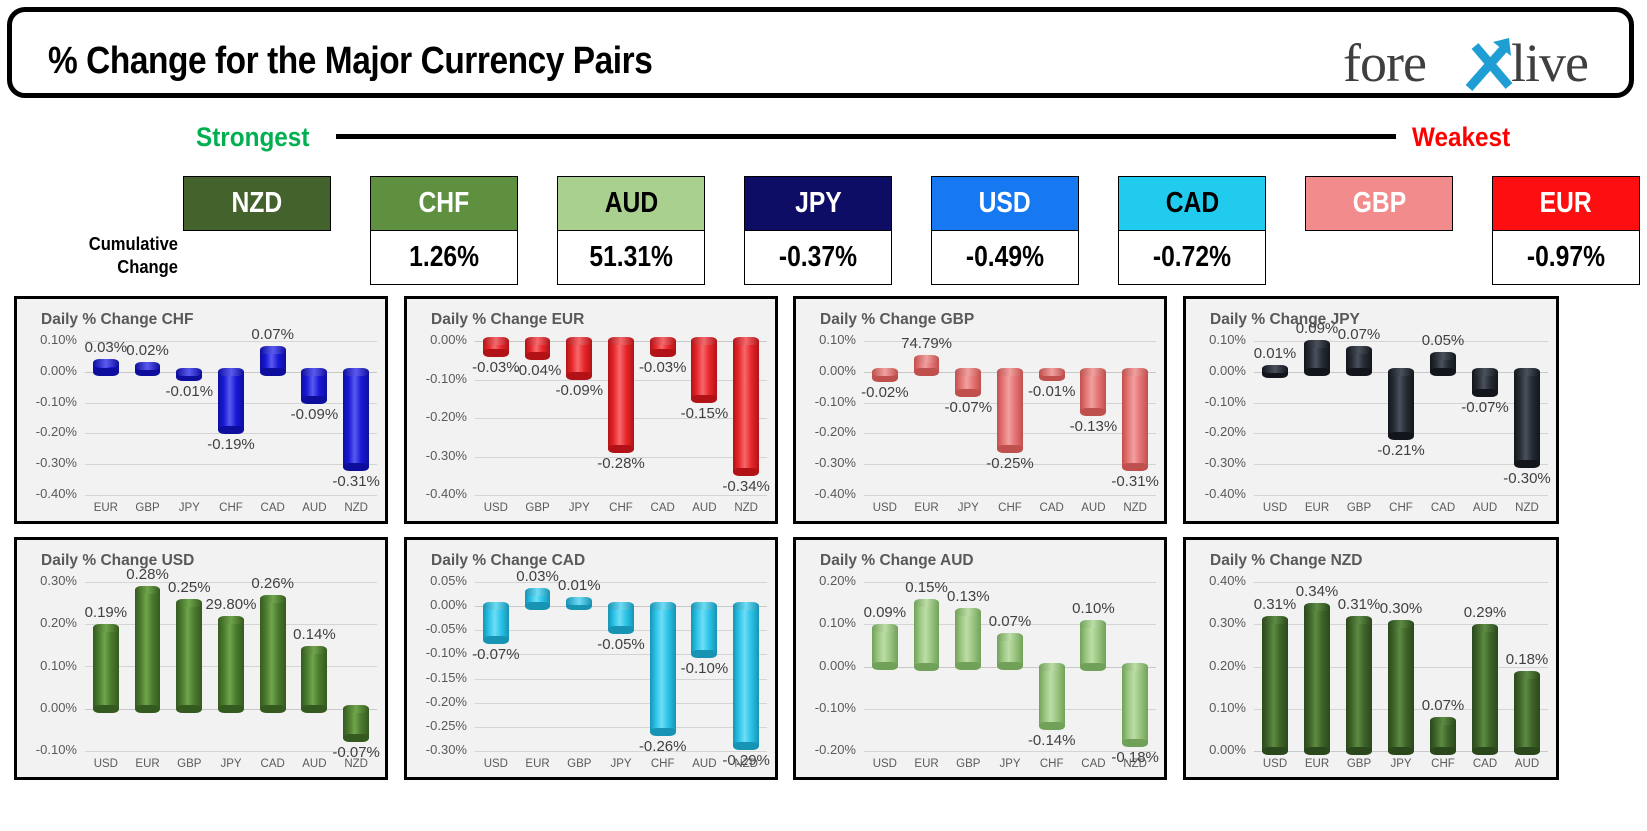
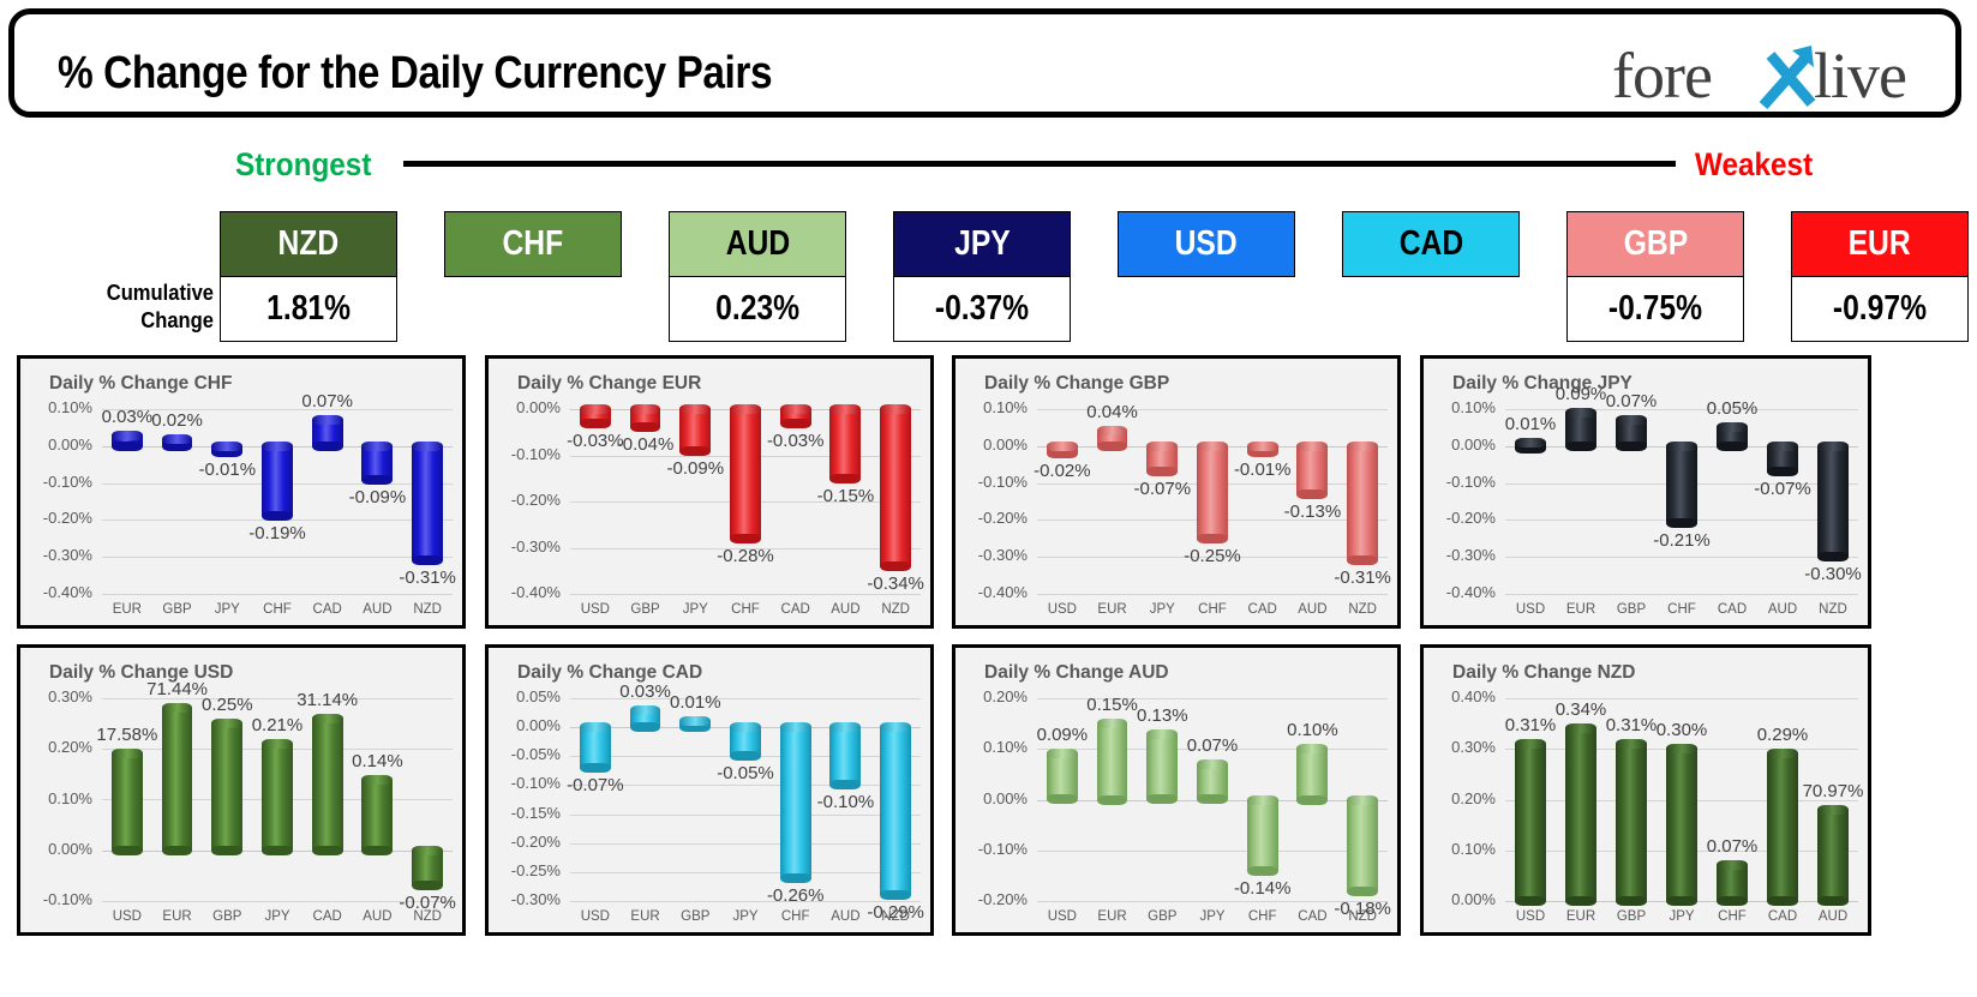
- % Change for the Major Currency Pairs
+ % Change for the Daily Currency Pairs
  fore
  live
  Strongest
  Weakest
  Cumulative
  Change
  NZD
+ 1.81%
  CHF
- 1.26%
  AUD
- 51.31%
+ 0.23%
  JPY
  -0.37%
  USD
- -0.49%
  CAD
- -0.72%
  GBP
+ -0.75%
  EUR
  -0.97%
  Daily % Change CHF
  0.10%
  0.00%
  -0.10%
  -0.20%
  -0.30%
  -0.40%
  0.03%
  EUR
  0.02%
  GBP
  -0.01%
  JPY
  -0.19%
  CHF
  0.07%
  CAD
  -0.09%
  AUD
  -0.31%
  NZD
  Daily % Change EUR
  0.00%
  -0.10%
  -0.20%
  -0.30%
  -0.40%
  -0.03%
  USD
  -0.04%
  GBP
  -0.09%
  JPY
  -0.28%
  CHF
  -0.03%
  CAD
  -0.15%
  AUD
  -0.34%
  NZD
  Daily % Change GBP
  0.10%
  0.00%
  -0.10%
  -0.20%
  -0.30%
  -0.40%
  -0.02%
  USD
- 74.79%
+ 0.04%
  EUR
  -0.07%
  JPY
  -0.25%
  CHF
  -0.01%
  CAD
  -0.13%
  AUD
  -0.31%
  NZD
  Daily % Change JPY
  0.10%
  0.00%
  -0.10%
  -0.20%
  -0.30%
  -0.40%
  0.01%
  USD
  0.09%
  EUR
  0.07%
  GBP
  -0.21%
  CHF
  0.05%
  CAD
  -0.07%
  AUD
  -0.30%
  NZD
  Daily % Change USD
  0.30%
  0.20%
  0.10%
  0.00%
  -0.10%
- 0.19%
+ 17.58%
  USD
- 0.28%
+ 71.44%
  EUR
  0.25%
  GBP
- 29.80%
+ 0.21%
  JPY
- 0.26%
+ 31.14%
  CAD
  0.14%
  AUD
  -0.07%
  NZD
  Daily % Change CAD
  0.05%
  0.00%
  -0.05%
  -0.10%
  -0.15%
  -0.20%
  -0.25%
  -0.30%
  -0.07%
  USD
  0.03%
  EUR
  0.01%
  GBP
  -0.05%
  JPY
  -0.26%
  CHF
  -0.10%
  AUD
  -0.29%
  NZD
  Daily % Change AUD
  0.20%
  0.10%
  0.00%
  -0.10%
  -0.20%
  0.09%
  USD
  0.15%
  EUR
  0.13%
  GBP
  0.07%
  JPY
  -0.14%
  CHF
  0.10%
  CAD
  -0.18%
  NZD
  Daily % Change NZD
  0.40%
  0.30%
  0.20%
  0.10%
  0.00%
  0.31%
  USD
  0.34%
  EUR
  0.31%
  GBP
  0.30%
  JPY
  0.07%
  CHF
  0.29%
  CAD
- 0.18%
+ 70.97%
  AUD
